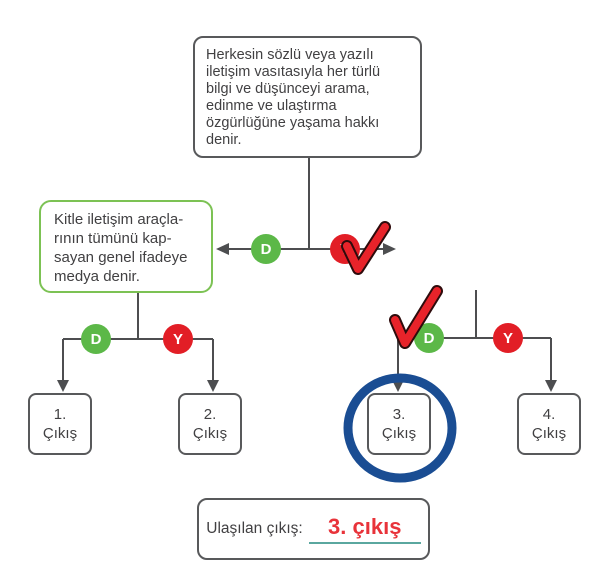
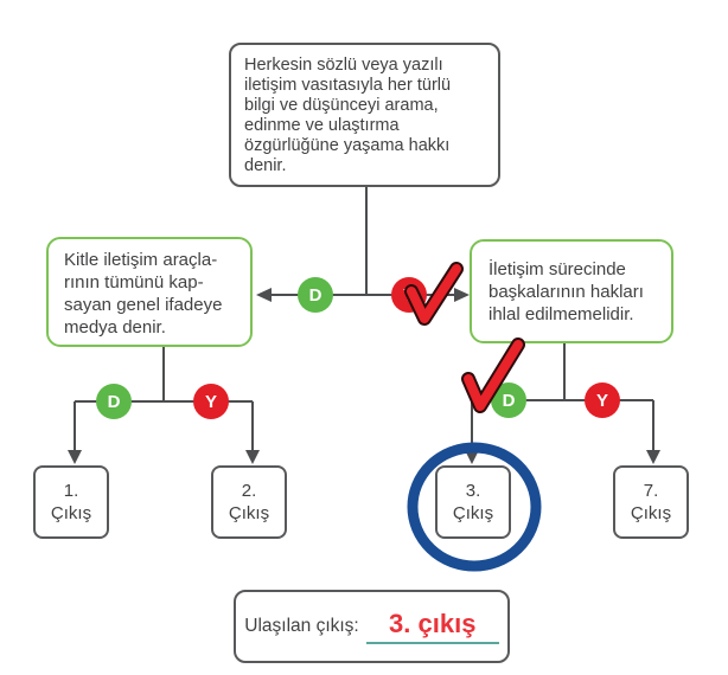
  Herkesin sözlü veya yazılı
  iletişim vasıtasıyla her türlü
  bilgi ve düşünceyi arama,
  edinme ve ulaştırma
  özgürlüğüne yaşama hakkı
  denir.
  Kitle iletişim araçla-
  rının tümünü kap-
  sayan genel ifadeye
  medya denir.
+ İletişim sürecinde
+ başkalarının hakları
+ ihlal edilmemelidir.
  D
  D
  Y
  D
  Y
  1.
  Çıkış
  2.
  Çıkış
  3.
  Çıkış
- 4.
+ 7.
  Çıkış
  Ulaşılan çıkış:
  3. çıkış
